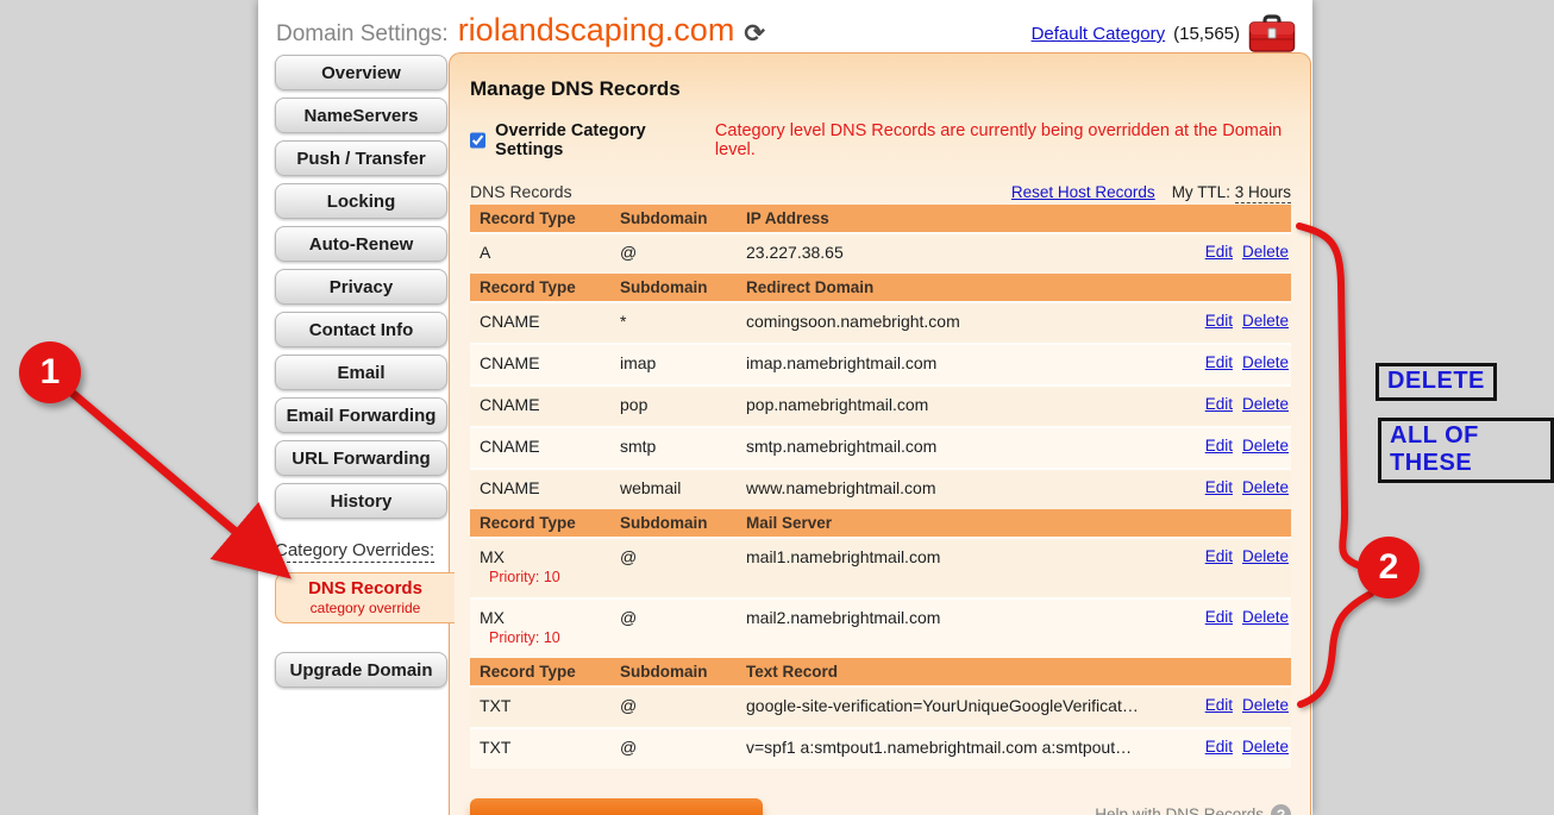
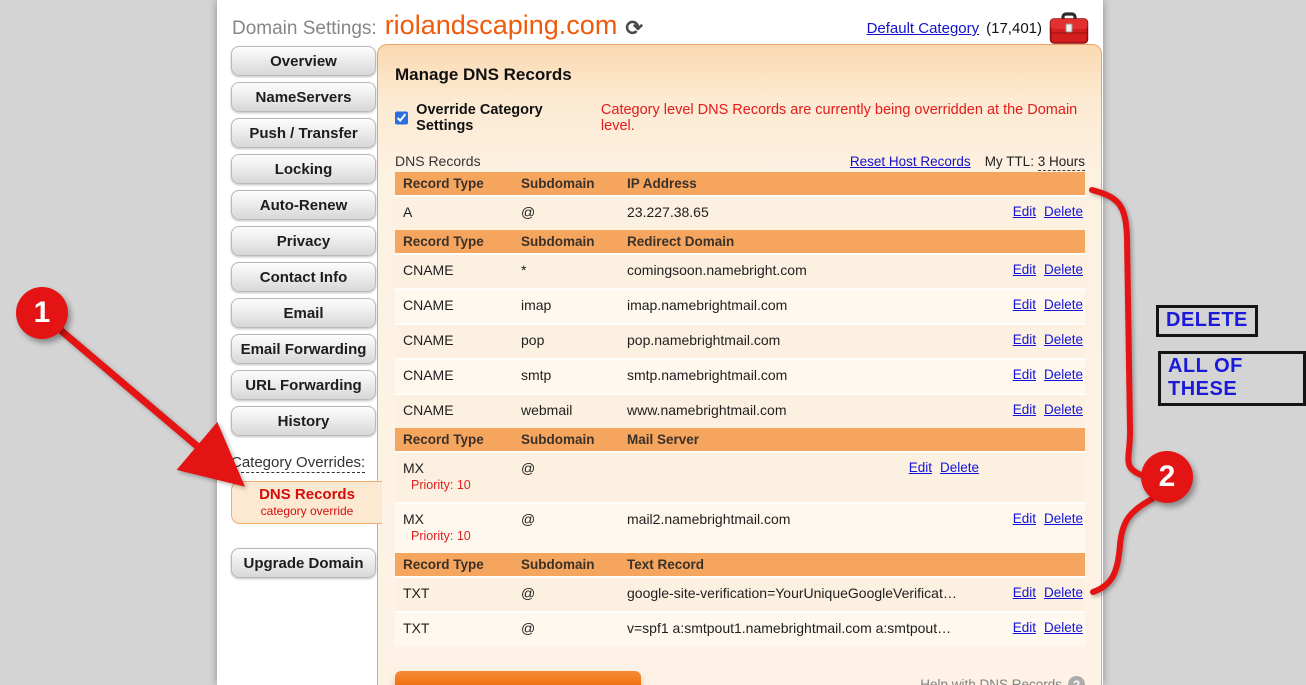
  Domain Settings:
  riolandscaping.com
  ⟳
  Default Category
- (15,565)
+ (17,401)
  Overview
  NameServers
  Push / Transfer
  Locking
  Auto-Renew
  Privacy
  Contact Info
  Email
  Email Forwarding
  URL Forwarding
  History
  Category Overrides:
  DNS Records
  category override
  Upgrade Domain
  Manage DNS Records
  Override Category Settings
  Category level DNS Records are currently being overridden at the Domain level.
  DNS Records
  Reset Host Records
  My TTL: 3 Hours
  Record Type
  Subdomain
  IP Address
  A
  @
  23.227.38.65
  Edit
  Delete
  Record Type
  Subdomain
  Redirect Domain
  CNAME
  *
  comingsoon.namebright.com
  Edit
  Delete
  CNAME
  imap
  imap.namebrightmail.com
  Edit
  Delete
  CNAME
  pop
  pop.namebrightmail.com
  Edit
  Delete
  CNAME
  smtp
  smtp.namebrightmail.com
  Edit
  Delete
  CNAME
  webmail
  www.namebrightmail.com
  Edit
  Delete
  Record Type
  Subdomain
  Mail Server
  MX
  Priority: 10
  @
- mail1.namebrightmail.com
  Edit
  Delete
  MX
  Priority: 10
  @
  mail2.namebrightmail.com
  Edit
  Delete
  Record Type
  Subdomain
  Text Record
  TXT
  @
  google-site-verification=YourUniqueGoogleVerificat…
  Edit
  Delete
  TXT
  @
  v=spf1 a:smtpout1.namebrightmail.com a:smtpout…
  Edit
  Delete
  1
  2
  DELETE
  ALL OF THESE
